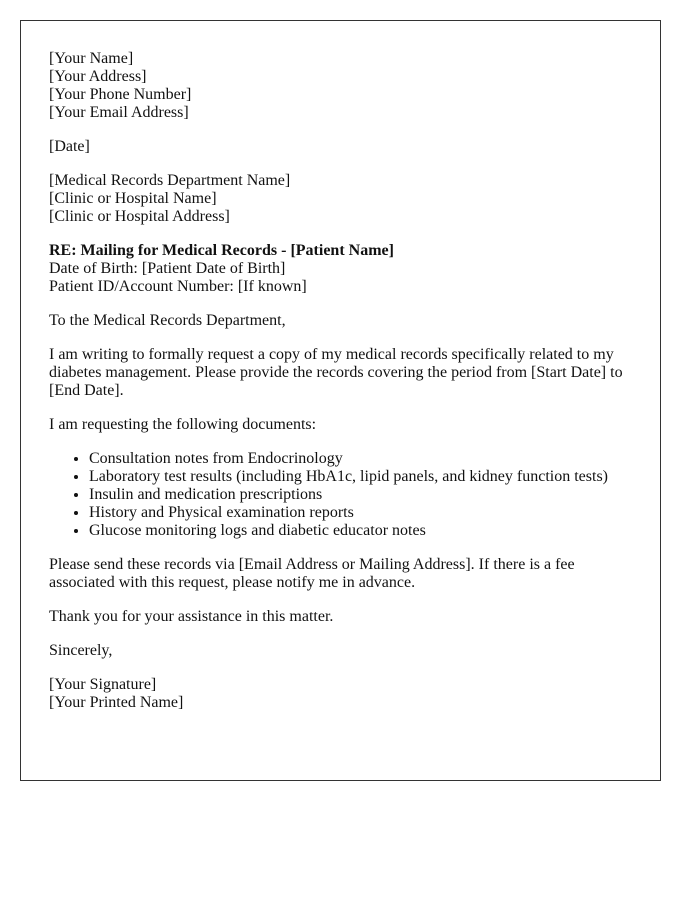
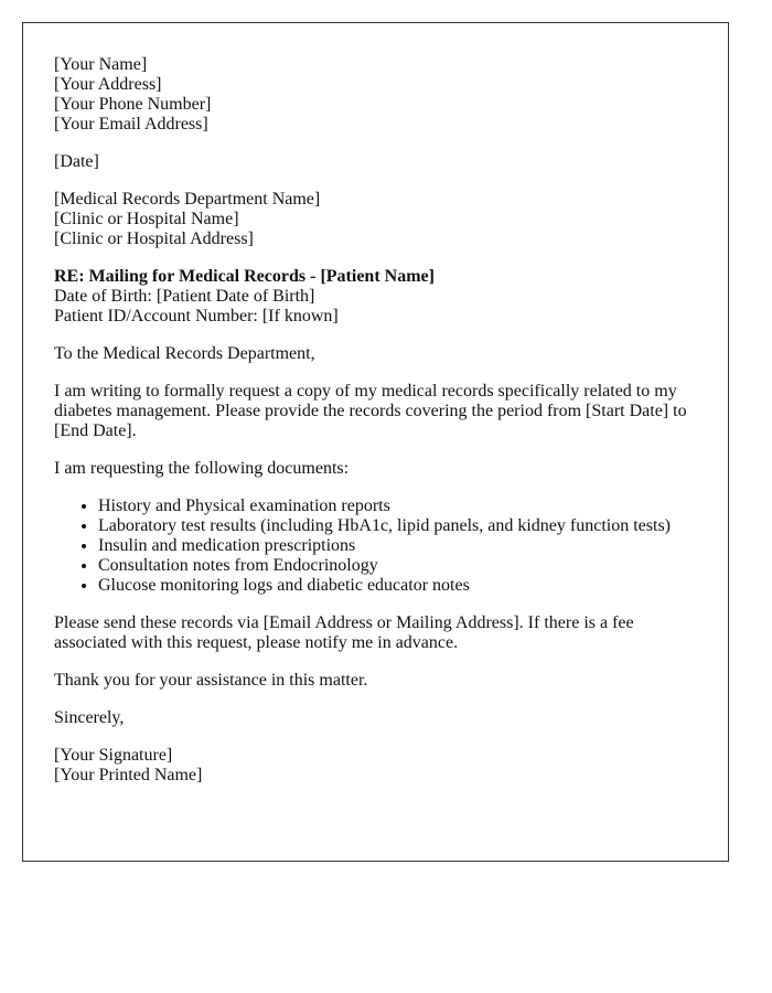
  [Your Name]
  [Your Address]
  [Your Phone Number]
  [Your Email Address]
  [Date]
  [Medical Records Department Name]
  [Clinic or Hospital Name]
  [Clinic or Hospital Address]
  RE: Mailing for Medical Records - [Patient Name]
  Date of Birth: [Patient Date of Birth]
  Patient ID/Account Number: [If known]
  To the Medical Records Department,
  I am writing to formally request a copy of my medical records specifically related to my diabetes management. Please provide the records covering the period from [Start Date] to [End Date].
  I am requesting the following documents:
- Consultation notes from Endocrinology
+ History and Physical examination reports
  Laboratory test results (including HbA1c, lipid panels, and kidney function tests)
  Insulin and medication prescriptions
- History and Physical examination reports
+ Consultation notes from Endocrinology
  Glucose monitoring logs and diabetic educator notes
  Please send these records via [Email Address or Mailing Address]. If there is a fee associated with this request, please notify me in advance.
  Thank you for your assistance in this matter.
  Sincerely,
  [Your Signature]
  [Your Printed Name]
